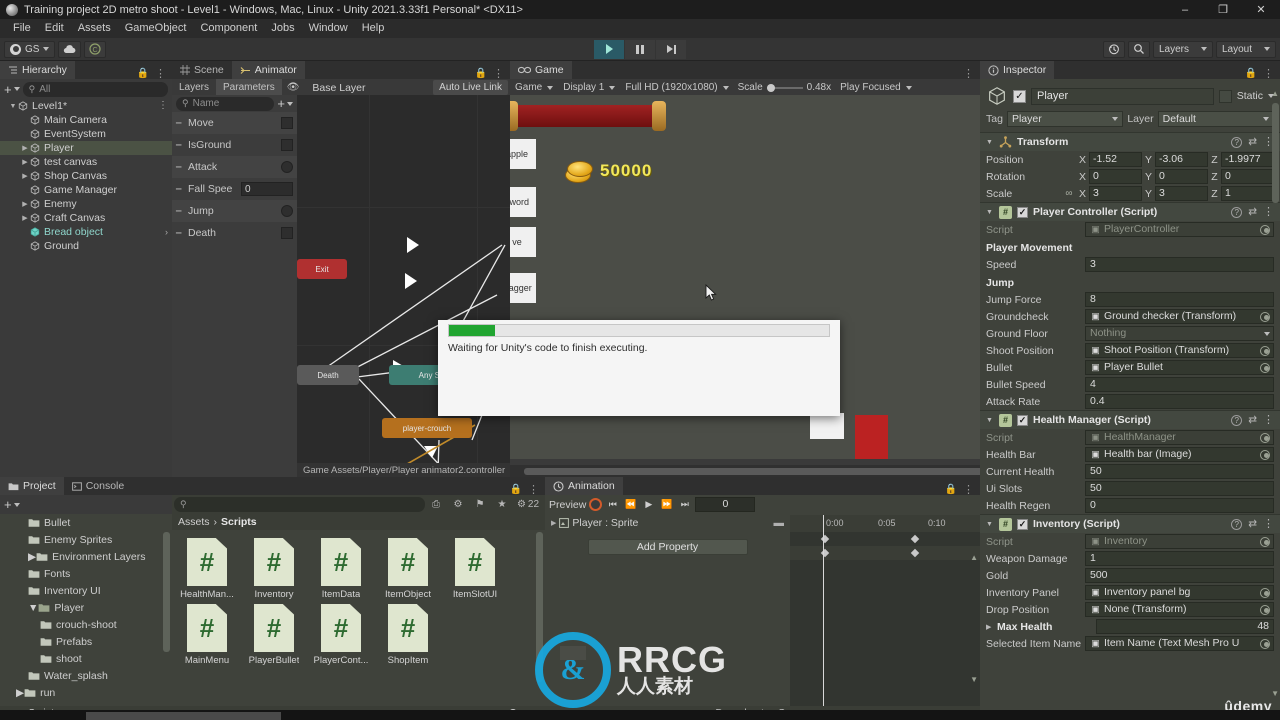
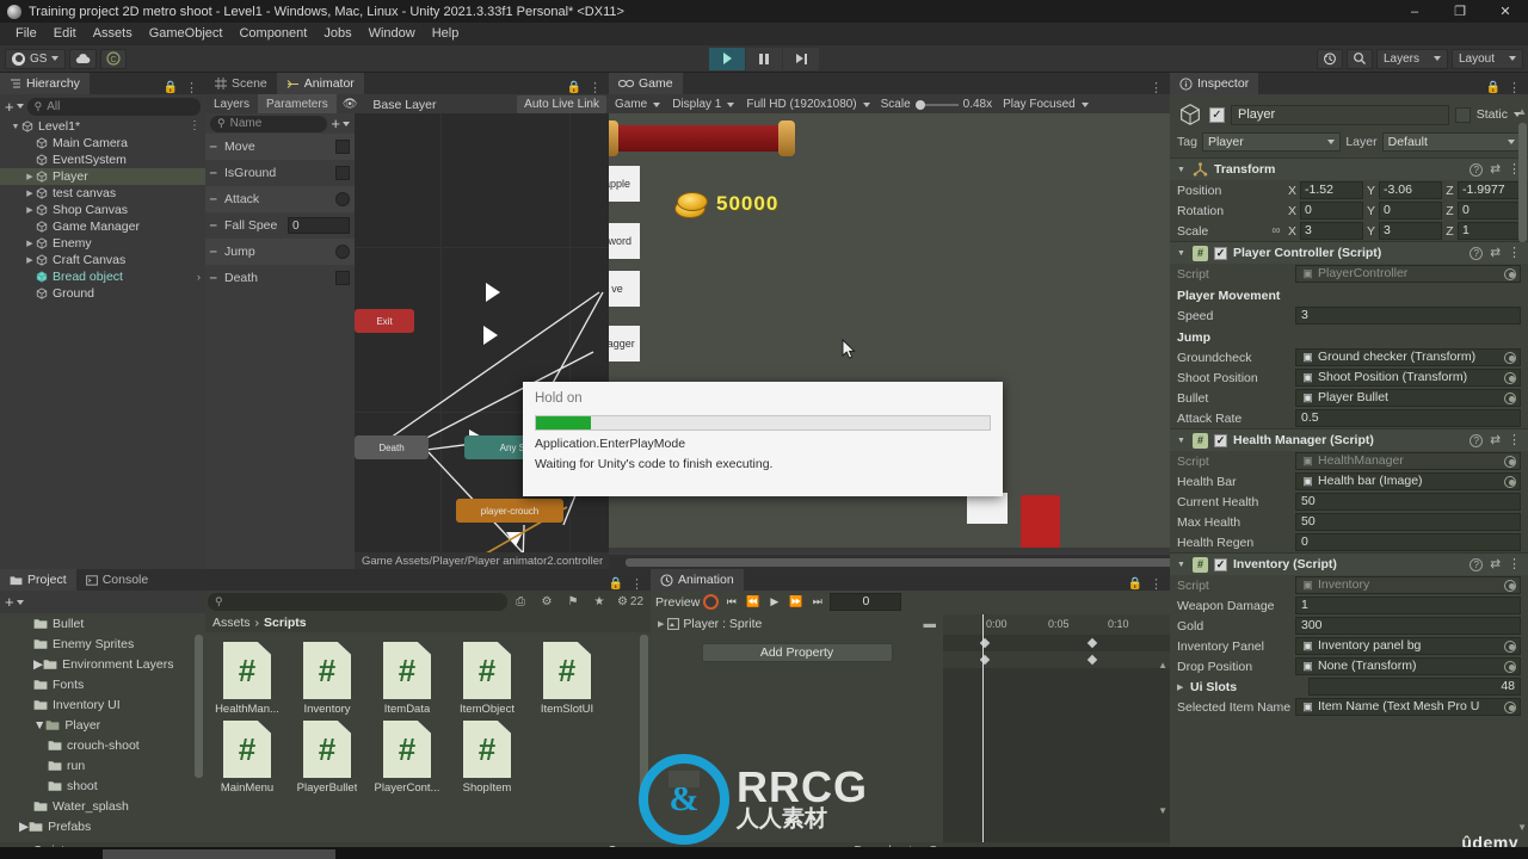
  Training project 2D metro shoot - Level1 - Windows, Mac, Linux - Unity 2021.3.33f1 Personal* <DX11>
  –
  ❐
  ✕
  File
  Edit
  Assets
  GameObject
  Component
  Jobs
  Window
  Help
  GS
  Layers
  Layout
  Hierarchy
  🔒
  ⋮
  +
  ⚲
  All
  Level1*
  ⋮
  Main Camera
  EventSystem
  Player
  test canvas
  Shop Canvas
  Game Manager
  Enemy
  Craft Canvas
  Bread object
  ›
  Ground
  Scene
  Animator
  🔒
  ⋮
  Layers
  Parameters
  👁
  Base Layer
  Auto Live Link
  ⚲
  Name
  +
  ━
  Move
  ━
  IsGround
  ━
  Attack
  ━
  Fall Spee
  0
  ━
  Jump
  ━
  Death
  Exit
  Death
  player-crouch
  Game Assets/Player/Player animator2.controller
  Game
  ⋮
  Game
  Display 1
  Full HD (1920x1080)
  Scale
  0.48x
  Play Focused
  50000
  pple
  word
  ve
  agger
  Inspector
  🔒
  ⋮
  ✓
  Player
  Static
  Tag
  Player
  Layer
  Default
  Transform
  ?
  ⇄
  ⋮
  Position
  X
  -1.52
  Y
  -3.06
  Z
  -1.9977
  Rotation
  X
  0
  Y
  0
  Z
  0
  Scale
  ∞
  X
  3
  Y
  3
  Z
  1
  #
  ✓
  Player Controller (Script)
  ?
  ⇄
  ⋮
  Script
  ▣
  PlayerController
  Player Movement
  Speed
  3
  Jump
- Jump Force
- 8
  Groundcheck
  ▣
  Ground checker (Transform)
- Ground Floor
- Nothing
  Shoot Position
  ▣
  Shoot Position (Transform)
  Bullet
  ▣
  Player Bullet
- Bullet Speed
- 4
  Attack Rate
- 0.4
+ 0.5
  #
  ✓
  Health Manager (Script)
  ?
  ⇄
  ⋮
  Script
  ▣
  HealthManager
  Health Bar
  ▣
  Health bar (Image)
  Current Health
  50
- Ui Slots
+ Max Health
  50
  Health Regen
  0
  #
  ✓
  Inventory (Script)
  ?
  ⇄
  ⋮
  Script
  ▣
  Inventory
  Weapon Damage
  1
  Gold
- 500
+ 300
  Inventory Panel
  ▣
  Inventory panel bg
  Drop Position
  ▣
  None (Transform)
- Max Health
+ Ui Slots
  48
  Selected Item Name
  ▣
  Item Name (Text Mesh Pro U
  ▲
  ▼
  Project
  Console
  🔒
  ⋮
  +
  Bullet
  Enemy Sprites
  ▶
  Environment Layers
  Fonts
  Inventory UI
  ▼
  Player
  crouch-shoot
- Prefabs
+ run
  shoot
  Water_splash
  ▶
- run
+ Prefabs
  ⚲
  ⎙
  ⚙
  ⚑
  ★
  ⚙
  22
  Assets
  ›
  Scripts
  #
  HealthMan...
  #
  Inventory
  #
  ItemData
  #
  ItemObject
  #
  ItemSlotUI
  #
  MainMenu
  #
  PlayerBullet
  #
  PlayerCont...
  #
  ShopItem
  Animation
  🔒
  ⋮
  Preview
  ⏮
  ⏪
  ▶
  ⏩
  ⏭
  0
  Player : Sprite
  ▬
  Add Property
  0:00
  0:05
  0:10
  ▲
  ▼
+ Hold on
+ Application.EnterPlayMode
  Waiting for Unity's code to finish executing.
  &
  RRCG
  人人素材
  ûdemy
